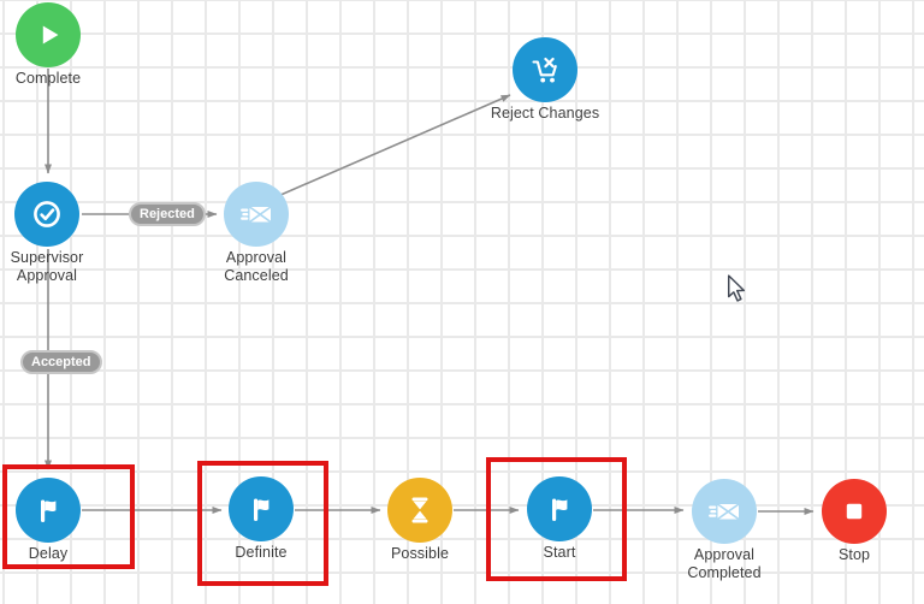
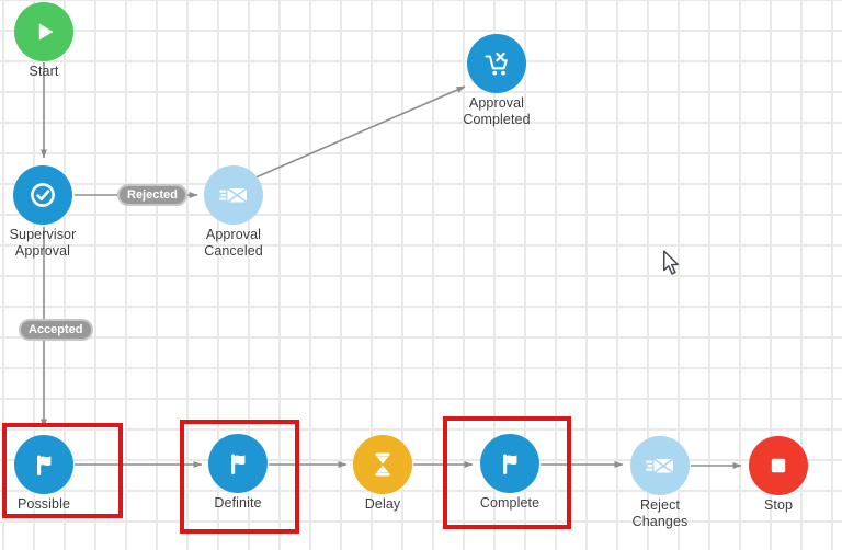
  Rejected
  Accepted
- Complete
+ Start
  Supervisor Approval
  Approval Canceled
- Reject Changes
+ Approval Completed
- Delay
+ Possible
  Definite
- Possible
+ Delay
- Start
+ Complete
- Approval Completed
+ Reject Changes
  Stop
